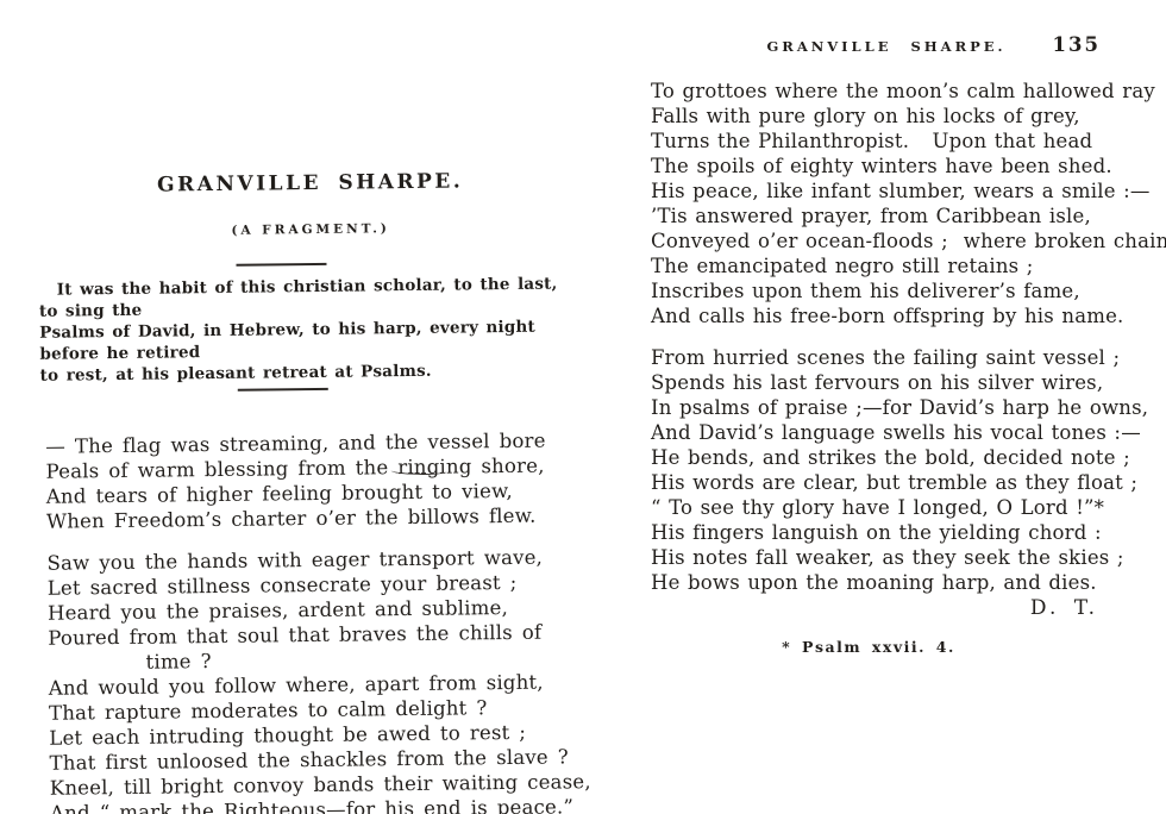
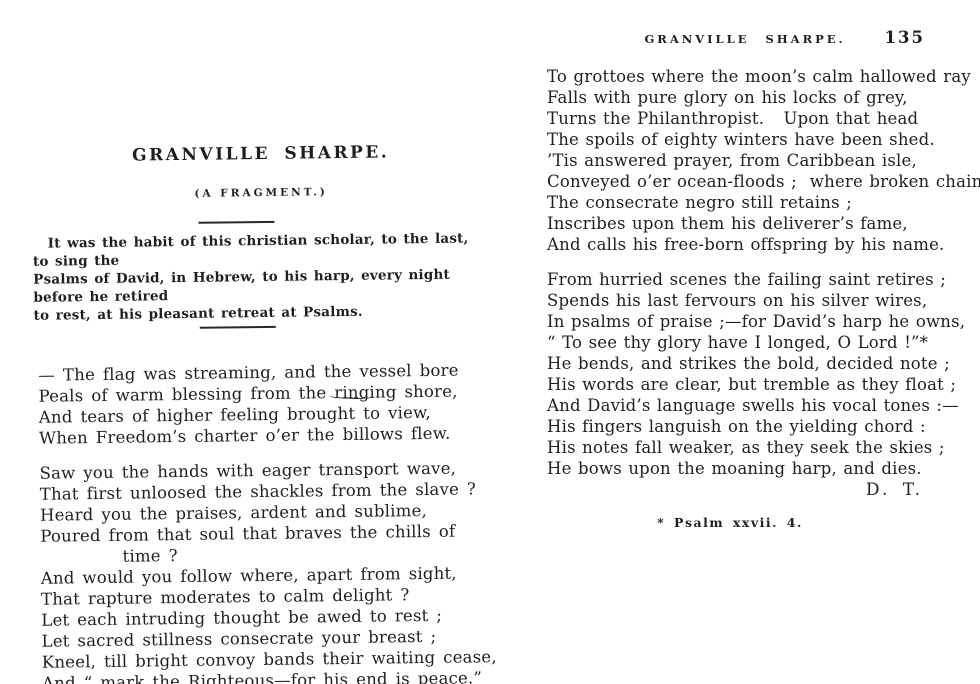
  GRANVILLE SHARPE.
  (A FRAGMENT.)
  It was the habit of this christian scholar, to the last, to sing the
  Psalms of David, in Hebrew, to his harp, every night before he retired
  to rest, at his pleasant retreat at Psalms.
  — The flag was streaming, and the vessel bore
  Peals of warm blessing from the ringing shore,
  And tears of higher feeling brought to view,
  When Freedom’s charter o’er the billows flew.
  Saw you the hands with eager transport wave,
- Let sacred stillness consecrate your breast ;
+ That first unloosed the shackles from the slave ?
  Heard you the praises, ardent and sublime,
  Poured from that soul that braves the chills of
  time ?
  And would you follow where, apart from sight,
  That rapture moderates to calm delight ?
  Let each intruding thought be awed to rest ;
- That first unloosed the shackles from the slave ?
+ Let sacred stillness consecrate your breast ;
  Kneel, till bright convoy bands their waiting cease,
  And “ mark the Righteous—for his end is peace.”
  GRANVILLE SHARPE.
  135
  To grottoes where the moon’s calm hallowed ray
  Falls with pure glory on his locks of grey,
  Turns the Philanthropist. Upon that head
  The spoils of eighty winters have been shed.
- His peace, like infant slumber, wears a smile :—
  ’Tis answered prayer, from Caribbean isle,
  Conveyed o’er ocean-floods ; where broken chain
- The emancipated negro still retains ;
+ The consecrate negro still retains ;
  Inscribes upon them his deliverer’s fame,
  And calls his free-born offspring by his name.
- From hurried scenes the failing saint vessel ;
+ From hurried scenes the failing saint retires ;
  Spends his last fervours on his silver wires,
  In psalms of praise ;—for David’s harp he owns,
- And David’s language swells his vocal tones :—
+ “ To see thy glory have I longed, O Lord !”*
  He bends, and strikes the bold, decided note ;
  His words are clear, but tremble as they float ;
- “ To see thy glory have I longed, O Lord !”*
+ And David’s language swells his vocal tones :—
  His fingers languish on the yielding chord :
  His notes fall weaker, as they seek the skies ;
  He bows upon the moaning harp, and dies.
  D. T.
  * Psalm xxvii. 4.
